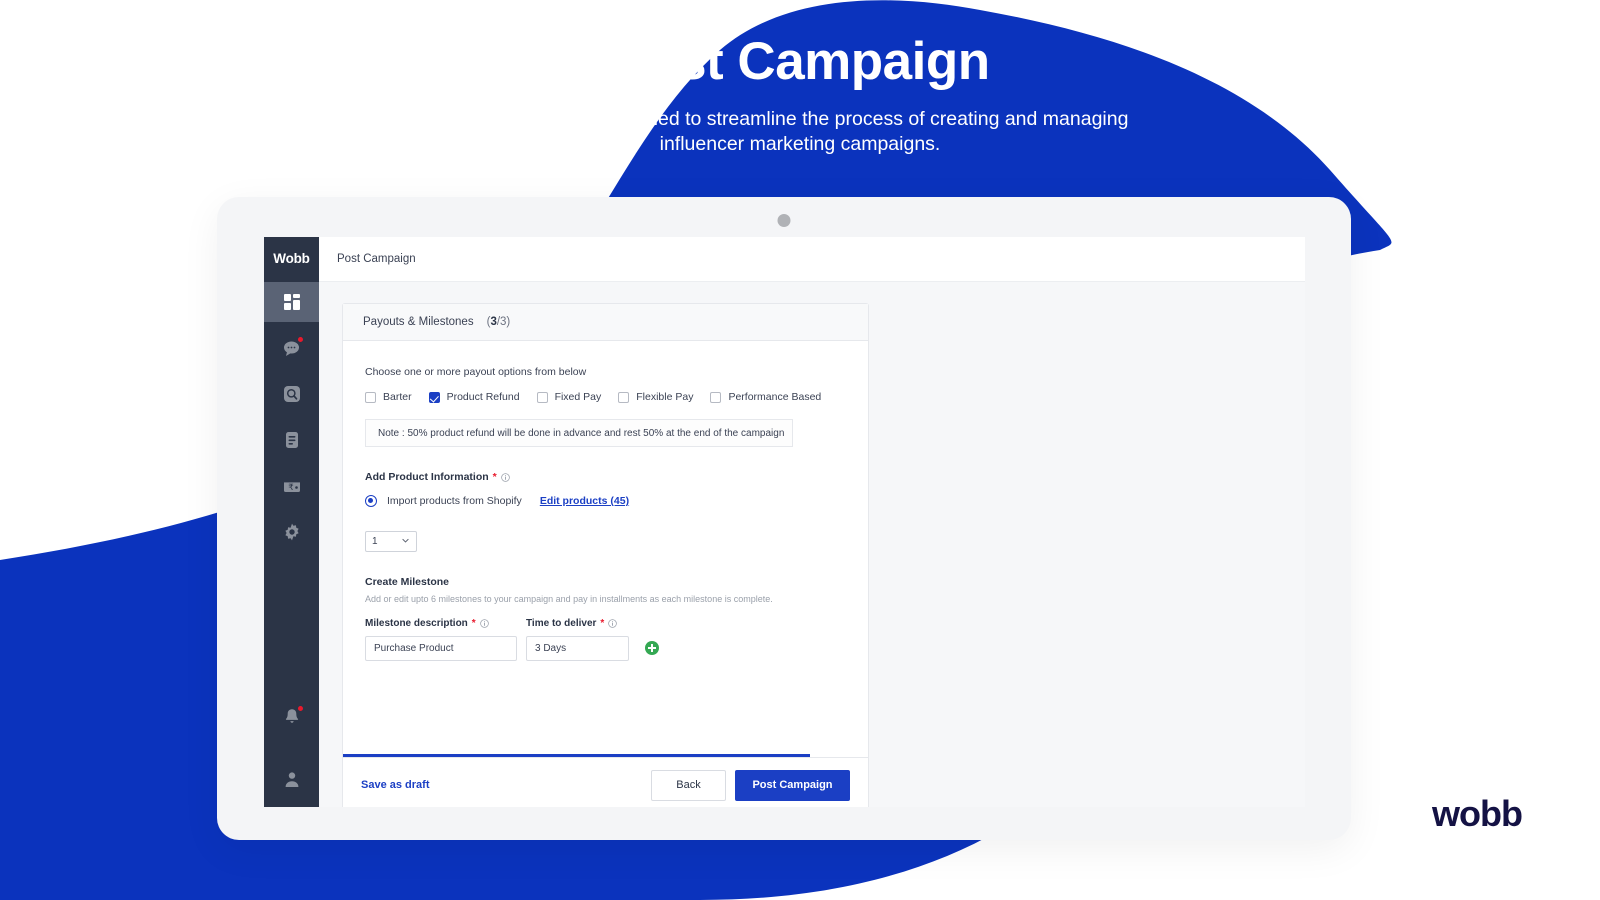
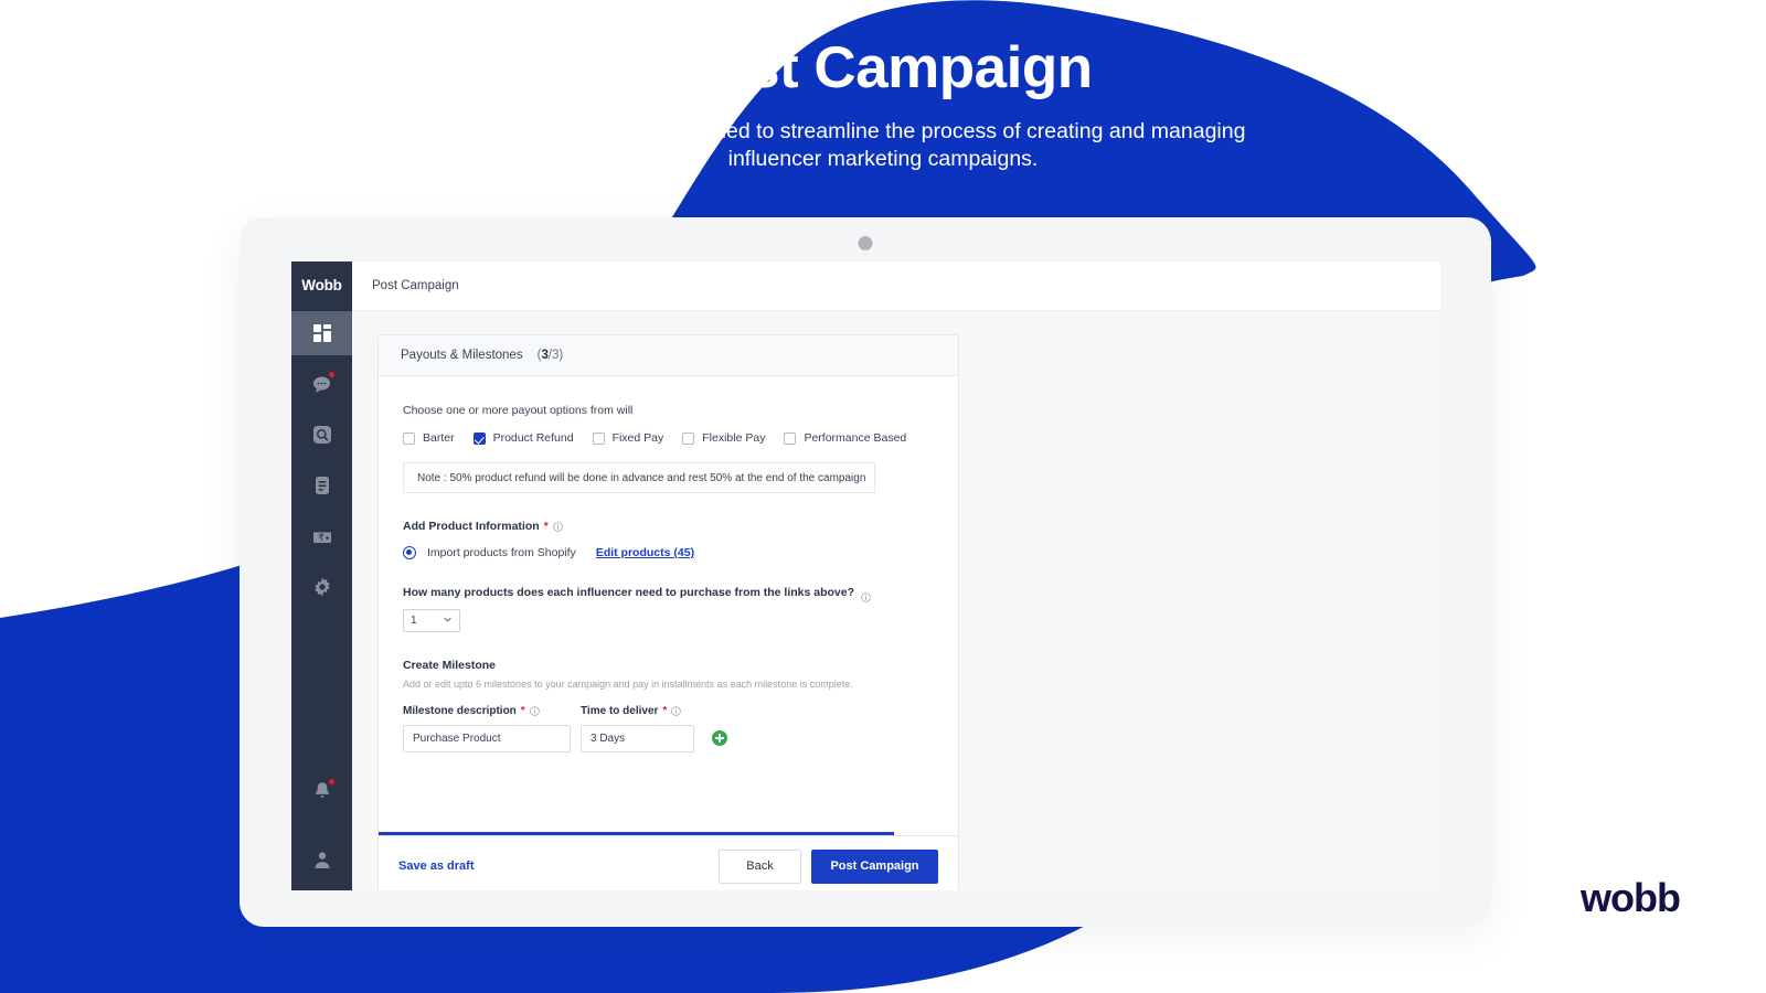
  Post Campaign
  This section is designed to streamline the process of creating and managing influencer marketing campaigns.
  Wobb
  ₹
  Post Campaign
  Payouts & Milestones
  (3/3)
- Choose one or more payout options from below
+ Choose one or more payout options from will
  Barter
  Product Refund
  Fixed Pay
  Flexible Pay
  Performance Based
  Note : 50% product refund will be done in advance and rest 50% at the end of the campaign
  Add Product Information
  *
  Import products from Shopify
  Edit products (45)
+ How many products does each influencer need to purchase from the links above?
  1
  Create Milestone
  Add or edit upto 6 milestones to your campaign and pay in installments as each milestone is complete.
  Milestone description
  *
  Purchase Product
  Time to deliver
  *
  3 Days
  Save as draft
  Back
  Post Campaign
  wobb
